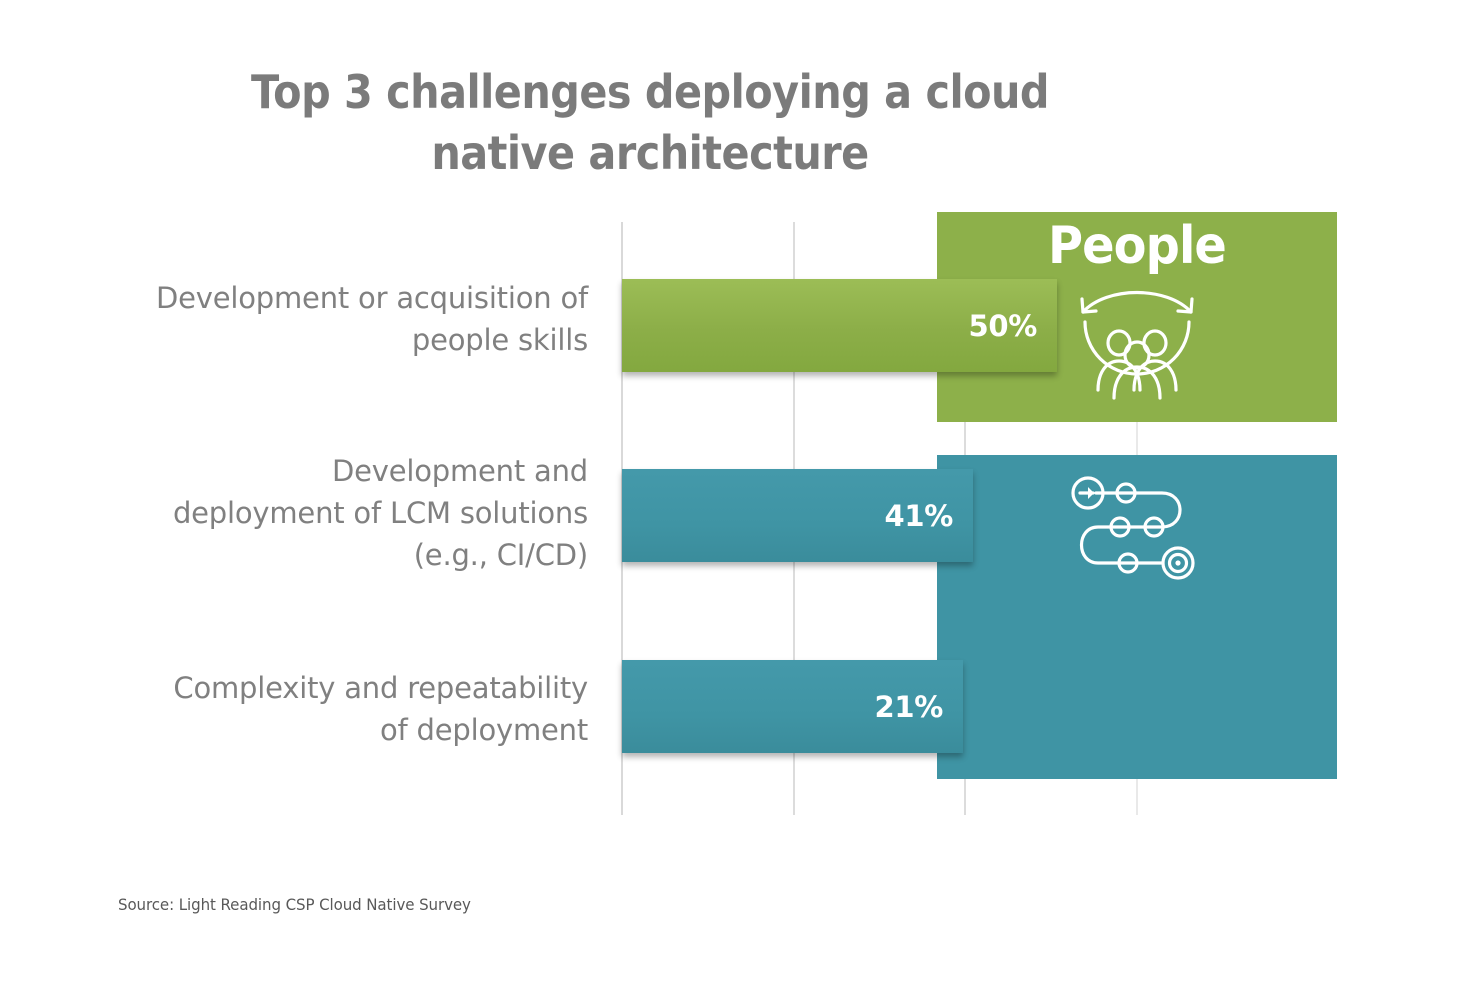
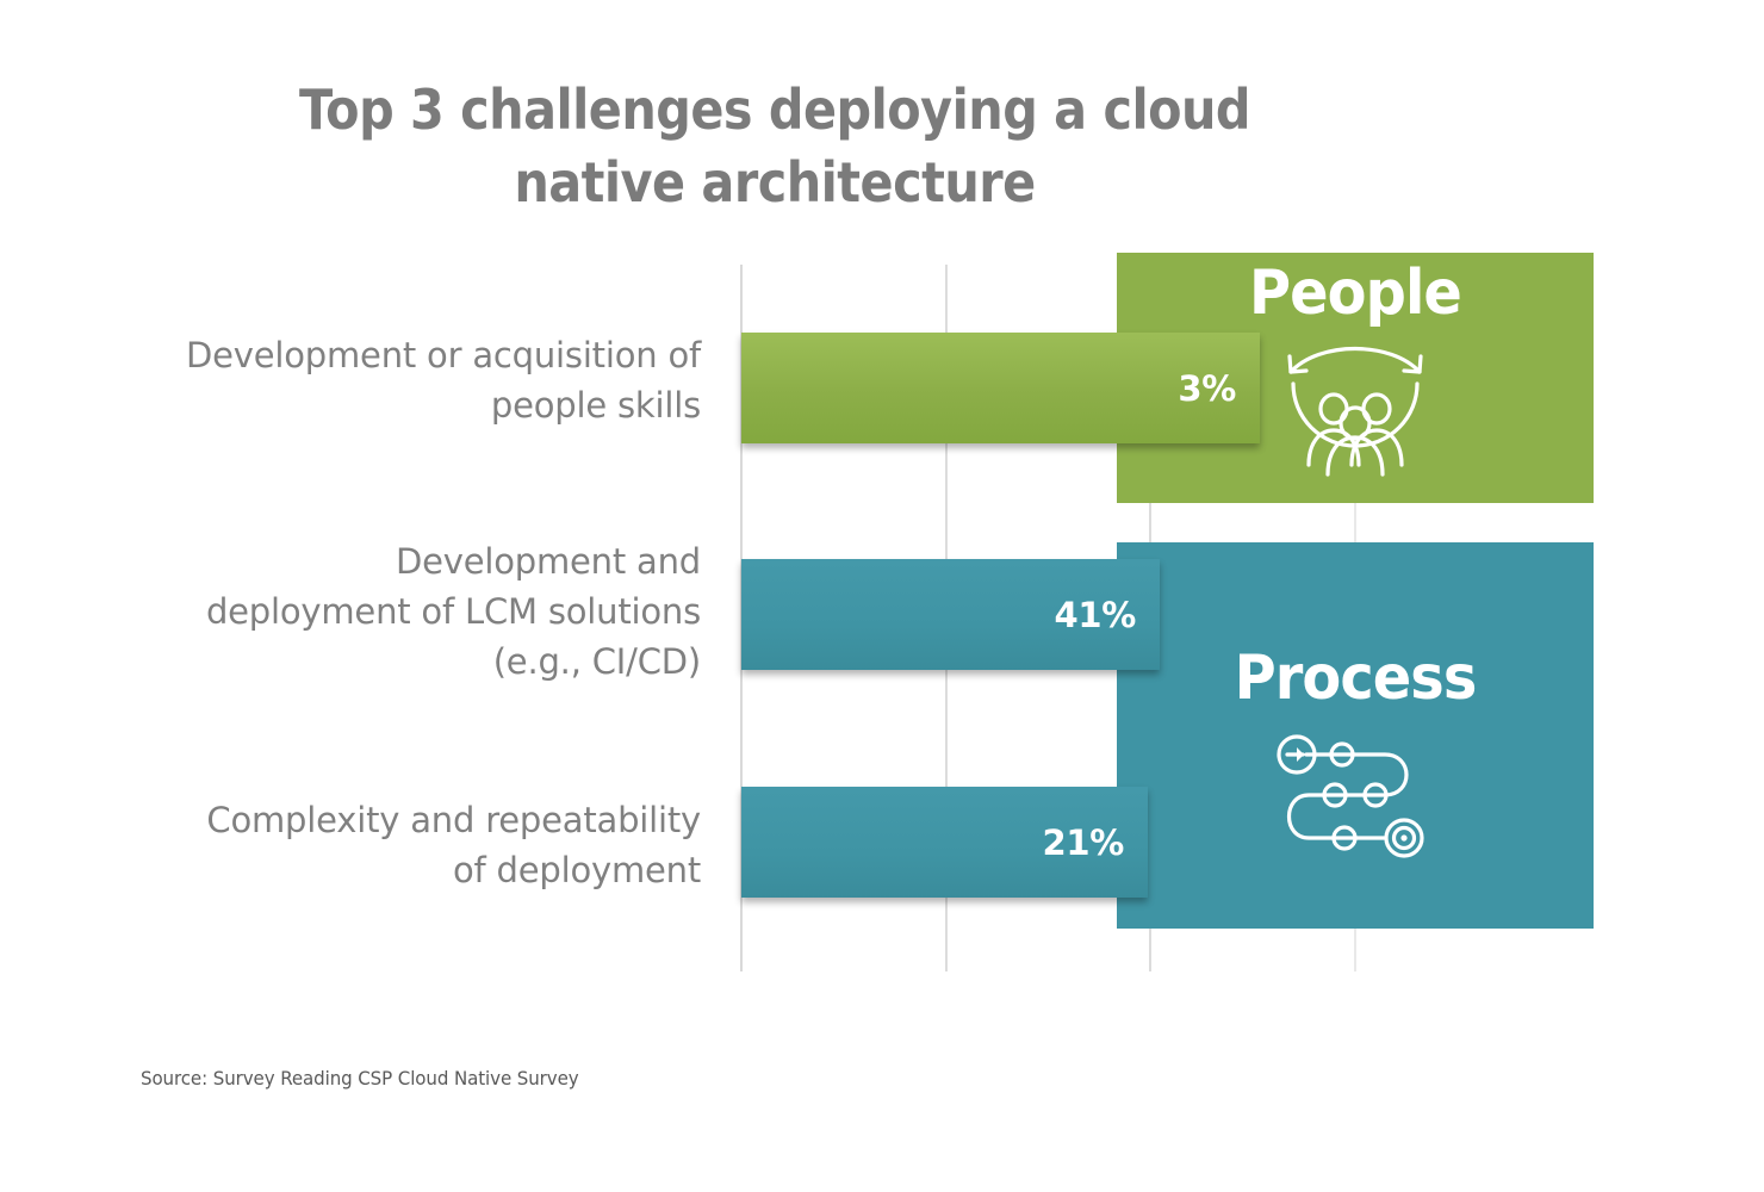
  Top 3 challenges deploying a cloud
  native architecture
  Development or acquisition of
  people skills
  Development and
  deployment of LCM solutions
  (e.g., CI/CD)
  Complexity and repeatability
  of deployment
  People
+ Process
- 50%
+ 3%
  41%
  21%
- Source: Light Reading CSP Cloud Native Survey
+ Source: Survey Reading CSP Cloud Native Survey
